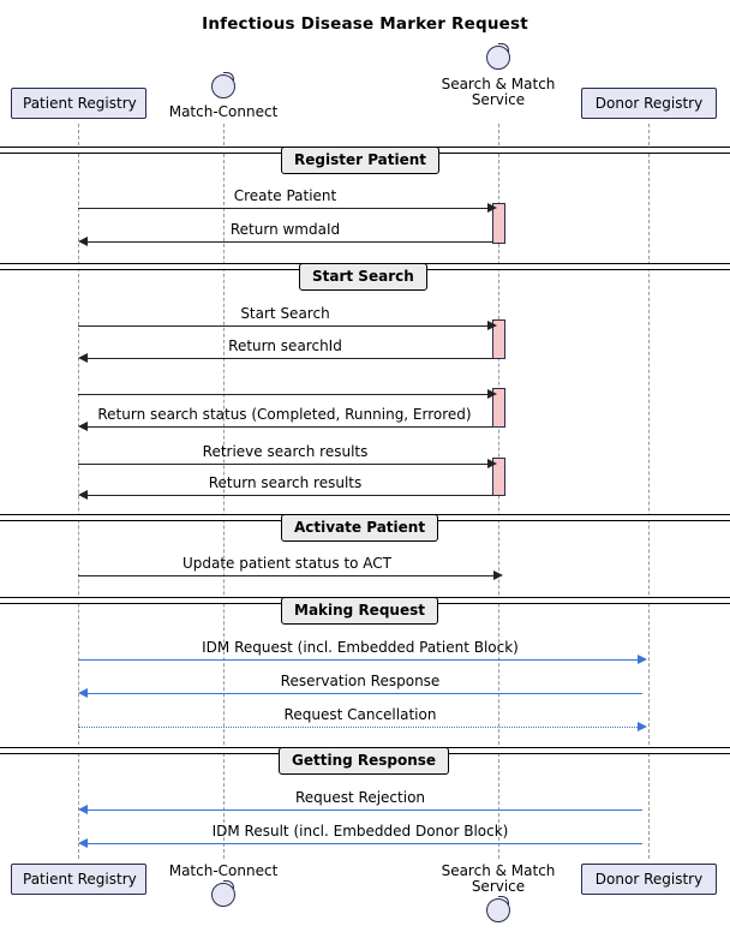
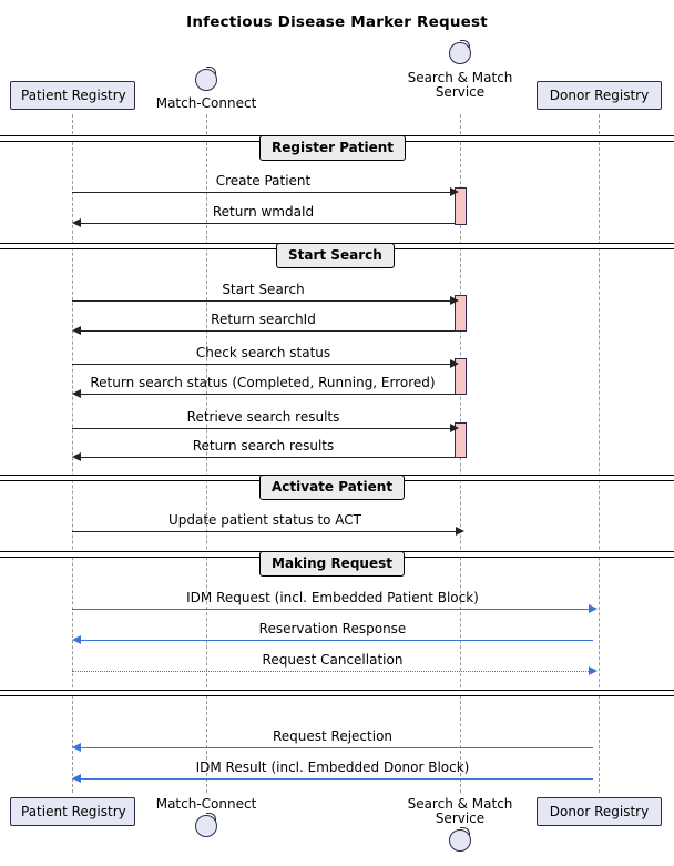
  Infectious Disease Marker Request
  Patient Registry
  Match-Connect
  Search & Match
  Service
  Donor Registry
  Register Patient
  Create Patient
  Return wmdaId
  Start Search
  Start Search
  Return searchId
+ Check search status
  Return search status (Completed, Running, Errored)
  Retrieve search results
  Return search results
  Activate Patient
  Update patient status to ACT
  Making Request
  IDM Request (incl. Embedded Patient Block)
  Reservation Response
  Request Cancellation
- Getting Response
  Request Rejection
  IDM Result (incl. Embedded Donor Block)
  Patient Registry
  Match-Connect
  Search & Match
  Service
  Donor Registry
